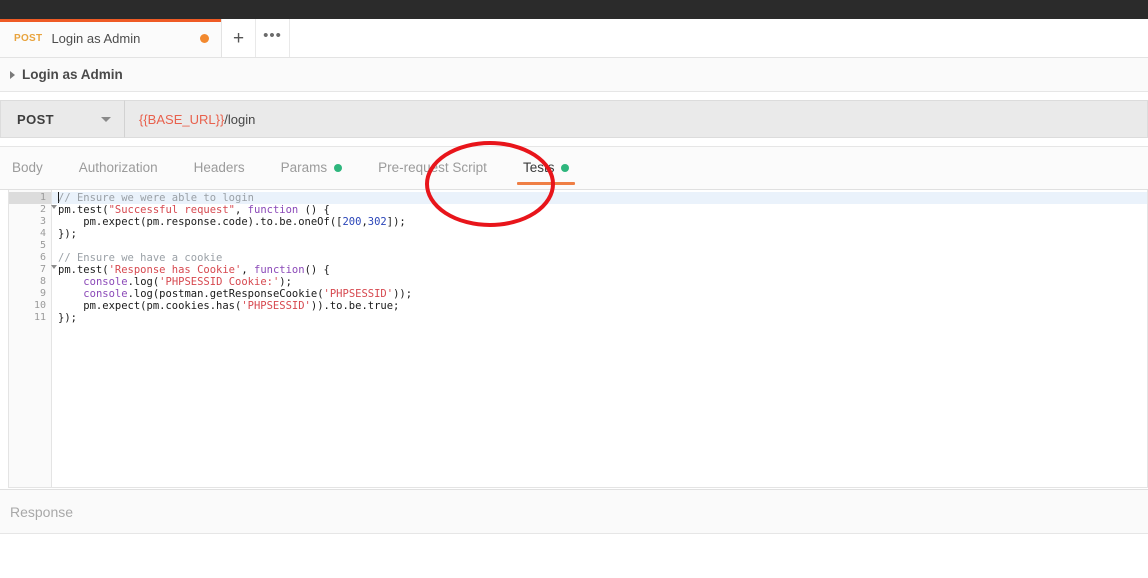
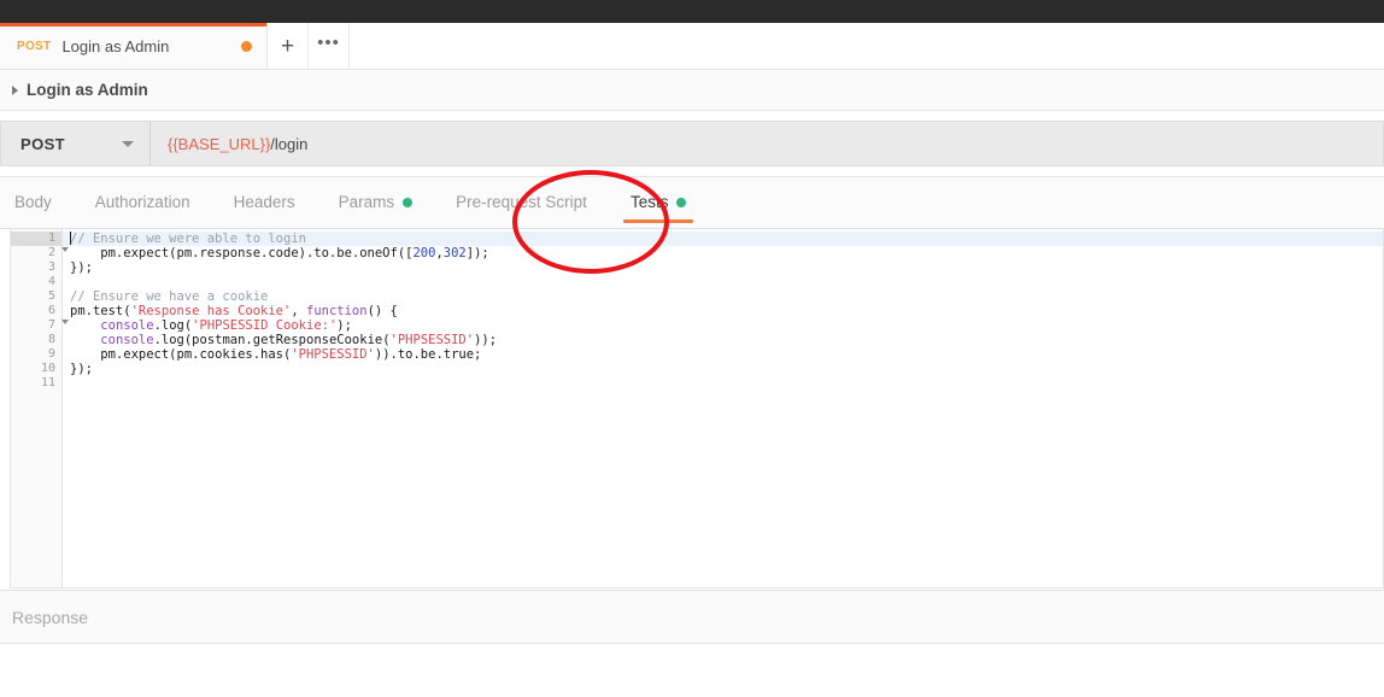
  POST
  Login as Admin
  +
  •••
  Login as Admin
  POST
  {{BASE_URL}}
  /login
  Body
  Authorization
  Headers
  Params
  Pre-requst Script
  Tess
  1
  2
  3
  4
  5
  6
  7
  8
  9
  10
  11
  // Ensure we were able to login
- pm.test("Successful request", function () {
  pm.expect(pm.response.code).to.be.oneOf([200,302]);
  });
  // Ensure we have a cookie
  pm.test('Response has Cookie', function() {
  console.log('PHPSESSID Cookie:');
  console.log(postman.getResponseCookie('PHPSESSID'));
  pm.expect(pm.cookies.has('PHPSESSID')).to.be.true;
  });
  Response
